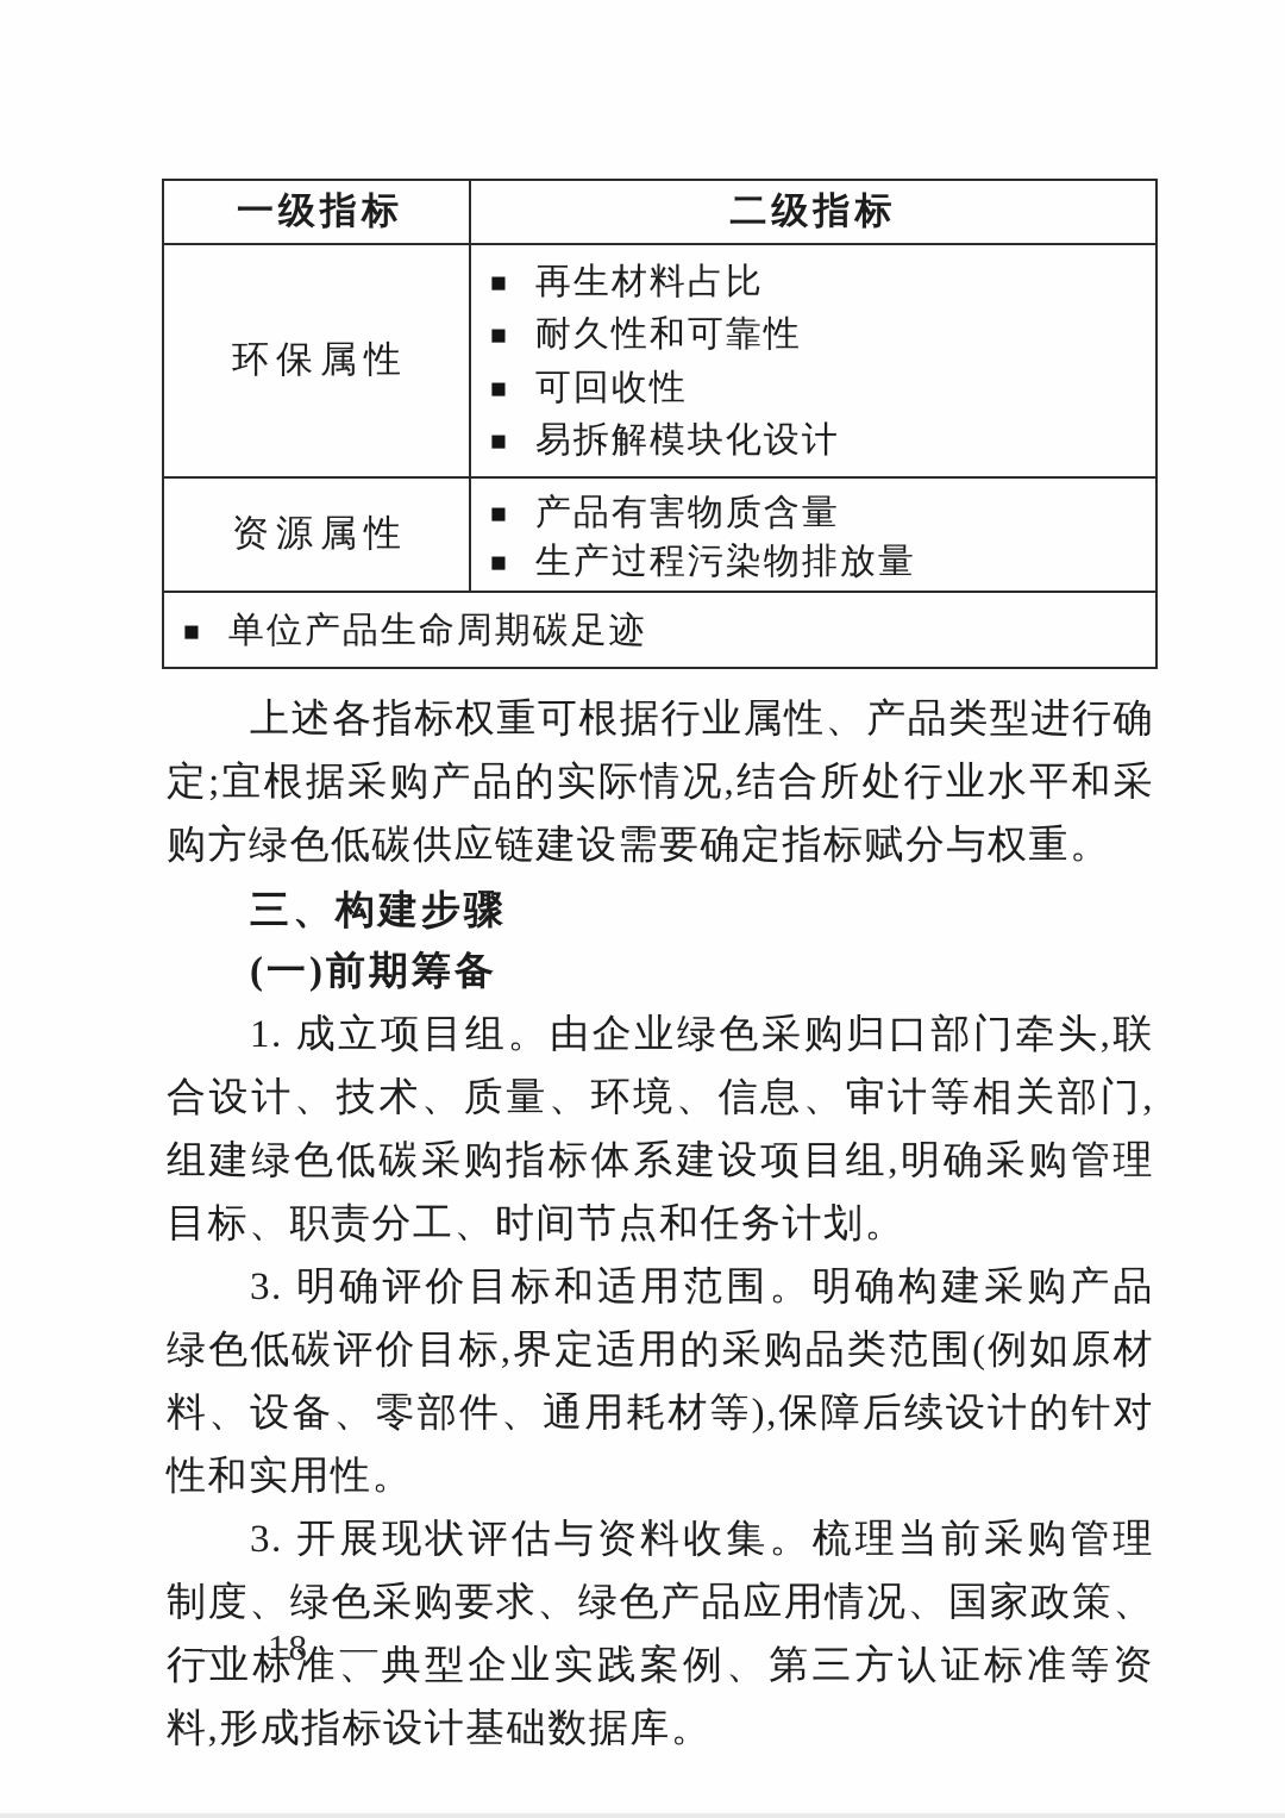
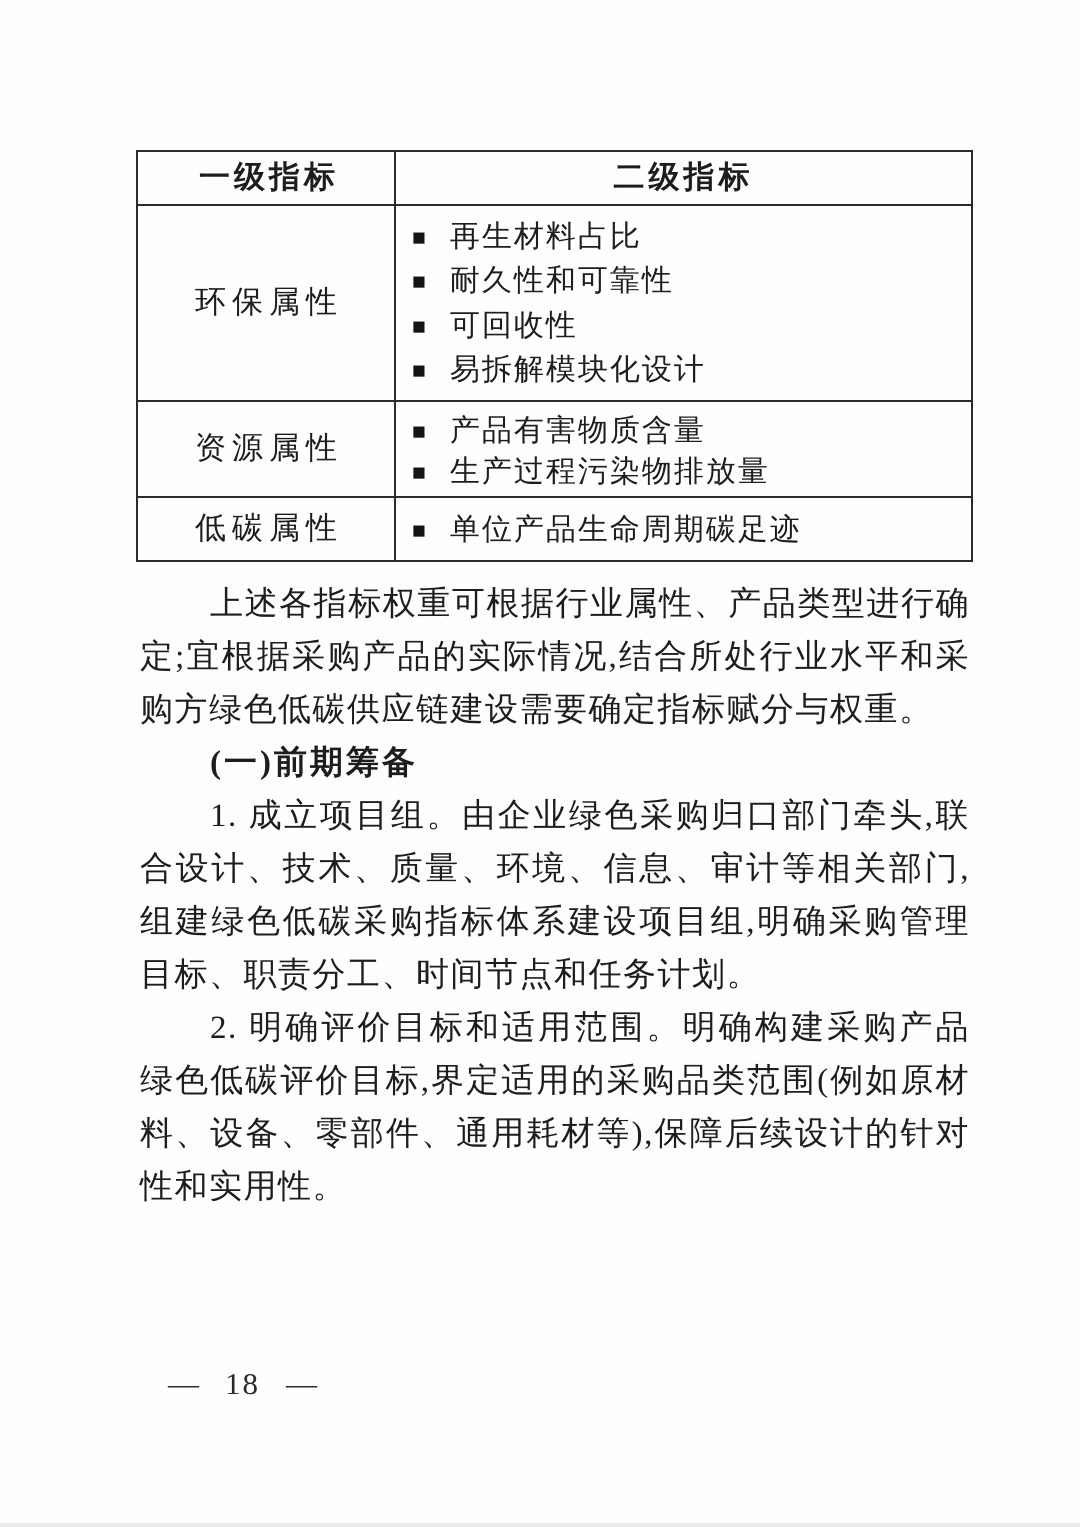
  一级指标
  二级指标
  环保属性
  ■
  再生材料占比
  ■
  耐久性和可靠性
  ■
  可回收性
  ■
  易拆解模块化设计
  资源属性
  ■
  产品有害物质含量
  ■
  生产过程污染物排放量
+ 低碳属性
  ■
  单位产品生命周期碳足迹
  上述各指标权重可根据行业属性、产品类型进行确定;宜根据采购产品的实际情况,结合所处行业水平和采购方绿色低碳供应链建设需要确定指标赋分与权重。
- 三、构建步骤
  (一)前期筹备
  1. 成立项目组。由企业绿色采购归口部门牵头,联合设计、技术、质量、环境、信息、审计等相关部门,组建绿色低碳采购指标体系建设项目组,明确采购管理目标、职责分工、时间节点和任务计划。
- 3. 明确评价目标和适用范围。明确构建采购产品绿色低碳评价目标,界定适用的采购品类范围(例如原材料、设备、零部件、通用耗材等),保障后续设计的针对性和实用性。
+ 2. 明确评价目标和适用范围。明确构建采购产品绿色低碳评价目标,界定适用的采购品类范围(例如原材料、设备、零部件、通用耗材等),保障后续设计的针对性和实用性。
- 3. 开展现状评估与资料收集。梳理当前采购管理制度、绿色采购要求、绿色产品应用情况、国家政策、行业标准、典型企业实践案例、第三方认证标准等资料,形成指标设计基础数据库。
  —
  18
  —
